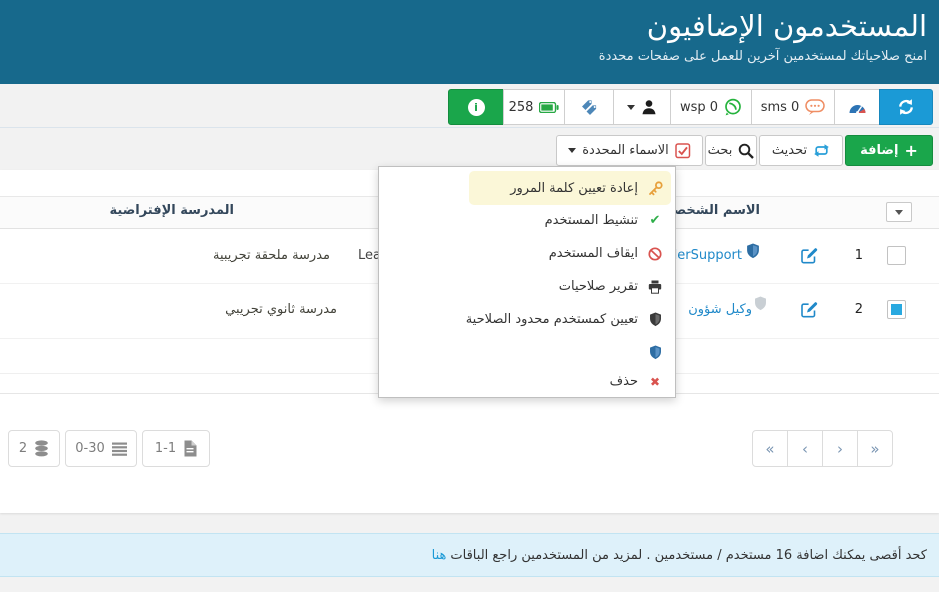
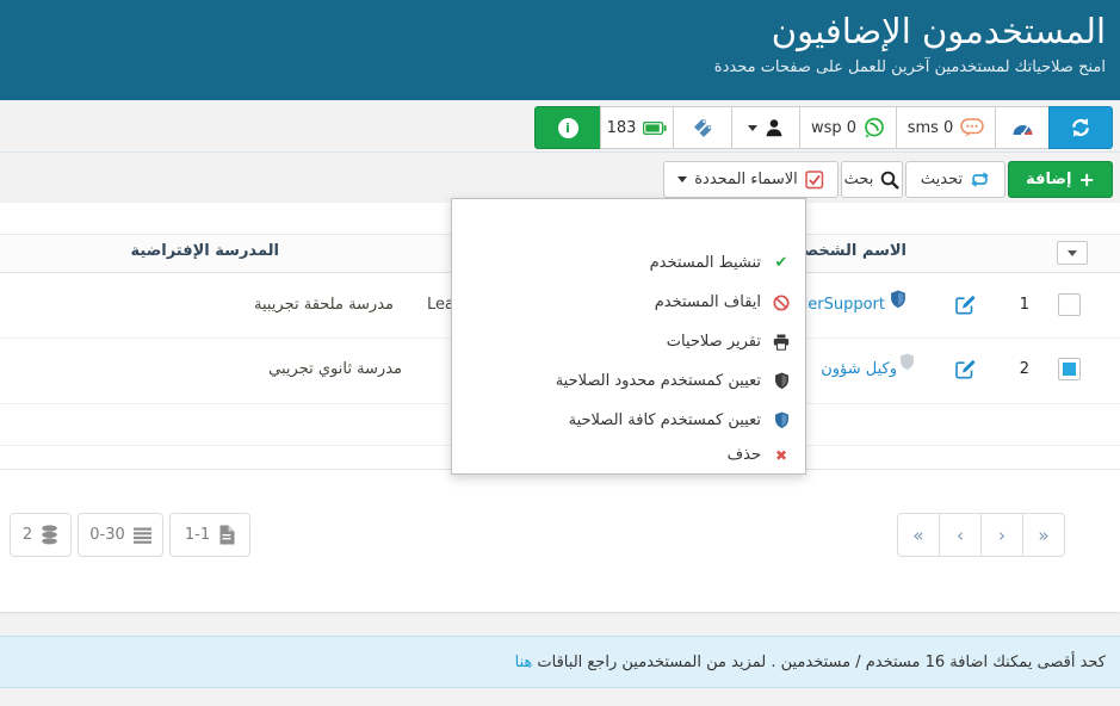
  المستخدمون الإضافيون
  امنح صلاحياتك لمستخدمين آخرين للعمل على صفحات محددة
  i
- 258
+ 183
  wsp 0
  sms 0
  +
  إضافة
  تحديث
  بحث
  الاسماء المحددة
  الاسم الشخص
  المدرسة الإفتراضية
  1
  Lea
  مدرسة ملحقة تجريبية
  2
  وكيل شؤون
  مدرسة ثانوي تجريبي
- إعادة تعيين كلمة المرور
  ✔
  تنشيط المستخدم
  ايقاف المستخدم
  تقرير صلاحيات
  تعيين كمستخدم محدود الصلاحية
+ تعيين كمستخدم كافة الصلاحية
  ✖
  حذف
  «
  ‹
  ›
  »
  2
  0-30
  1-1
  كحد أقصى يمكنك اضافة 16 مستخدم / مستخدمين . لمزيد من المستخدمين راجع الباقات
  هنا
